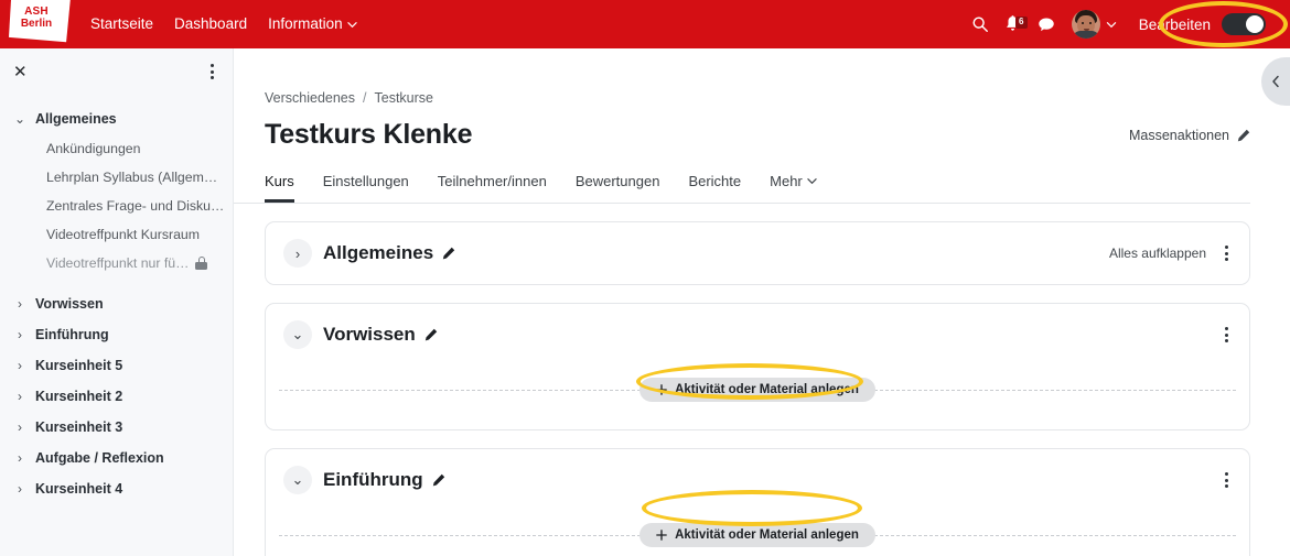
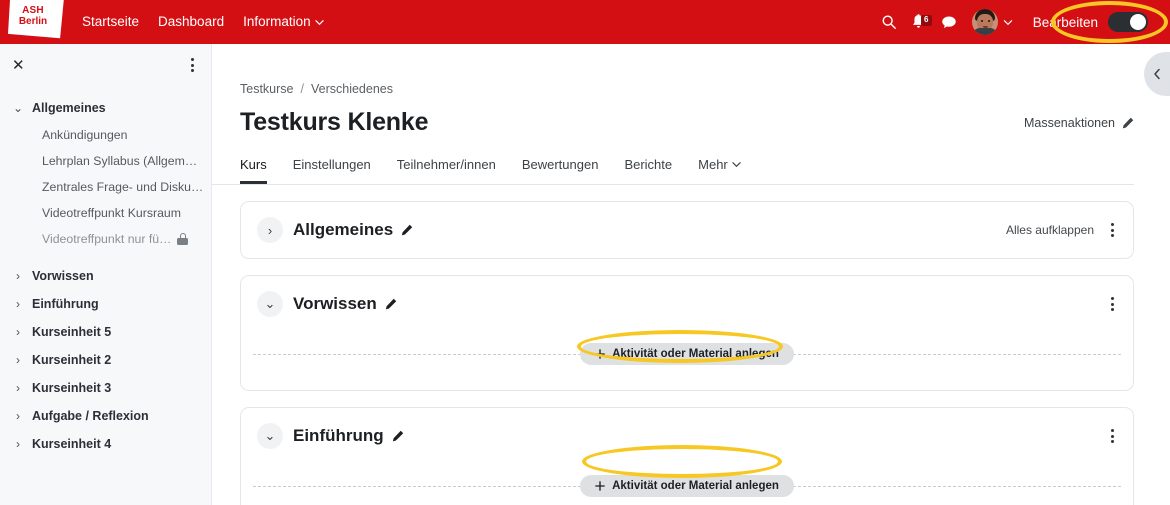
  ASH
  Berlin
  Startseite
  Dashboard
  Information
  6
  Bearbeiten
  ✕
  ⌄
  Allgemeines
  Ankündigungen
  Lehrplan Syllabus (Allgem…
  Zentrales Frage- und Disku…
  Videotreffpunkt Kursraum
  Videotreffpunkt nur fü…
  ›
  Vorwissen
  ›
  Einführung
  ›
  Kurseinheit 5
  ›
  Kurseinheit 2
  ›
  Kurseinheit 3
  ›
  Aufgabe / Reflexion
  ›
  Kurseinheit 4
- Verschiedenes
+ Testkurse
  /
- Testkurse
+ Verschiedenes
  Testkurs Klenke
  Massenaktionen
  Kurs
  Einstellungen
  Teilnehmer/innen
  Bewertungen
  Berichte
  Mehr
  ›
  Allgemeines
  Alles aufklappen
  ⌄
  Vorwissen
  Aktivität oder Material anlegen
  ⌄
  Einführung
  Aktivität oder Material anlegen
